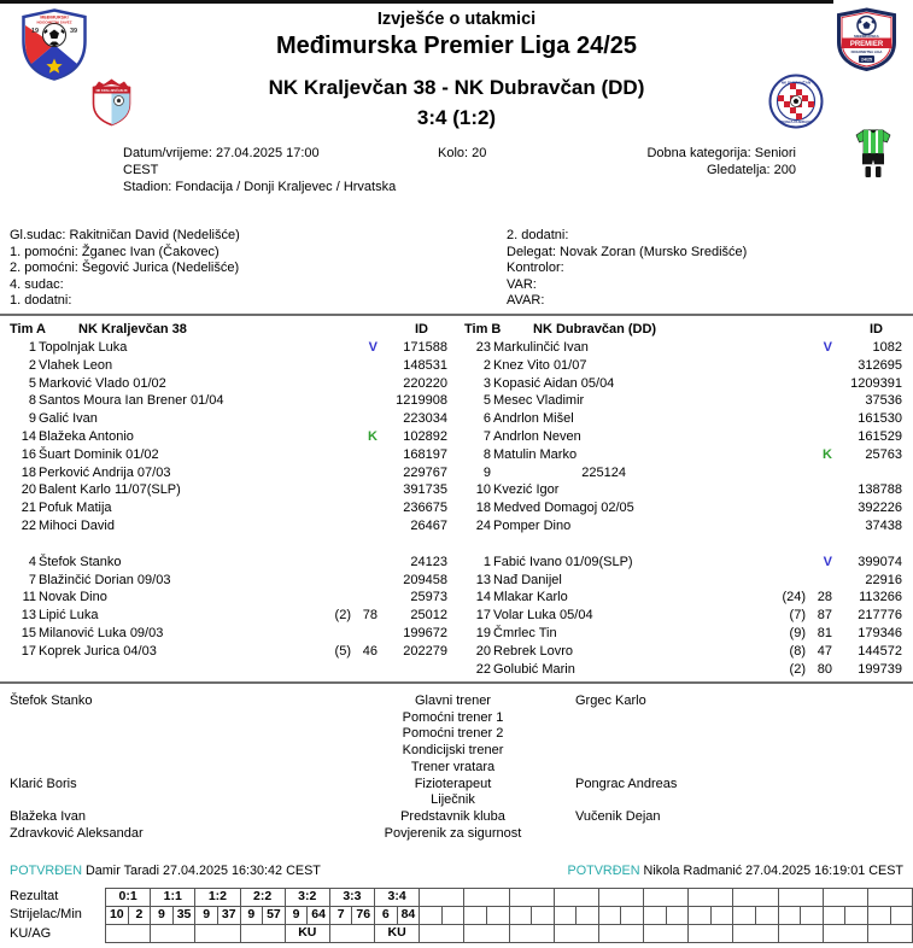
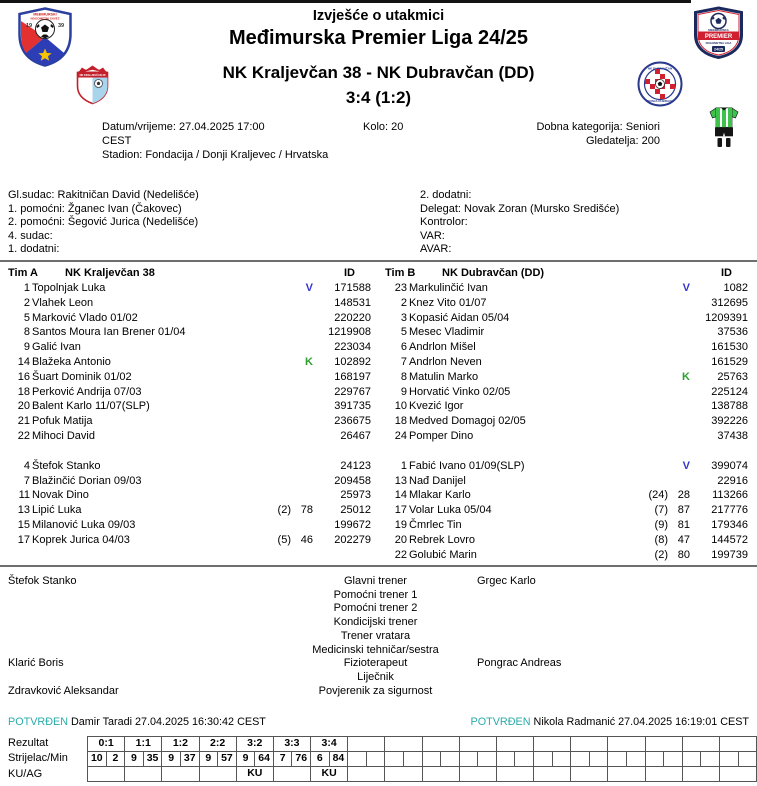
  Izvješće o utakmici
  Međimurska Premier Liga 24/25
  NK Kraljevčan 38 - NK Dubravčan (DD)
  3:4 (1:2)
  Datum/vrijeme: 27.04.2025 17:00
  CEST
  Stadion: Fondacija / Donji Kraljevec / Hrvatska
  Kolo: 20
  Dobna kategorija: Seniori
  Gledatelja: 200
  Gl.sudac: Rakitničan David (Nedelišće)
  1. pomoćni: Žganec Ivan (Čakovec)
  2. pomoćni: Šegović Jurica (Nedelišće)
  4. sudac:
  1. dodatni:
  2. dodatni:
  Delegat: Novak Zoran (Mursko Središće)
  Kontrolor:
  VAR:
  AVAR:
  Tim A
  NK Kraljevčan 38
  ID
  1
  Topolnjak Luka
  V
  171588
  2
  Vlahek Leon
  148531
  5
  Marković Vlado 01/02
  220220
  8
  Santos Moura Ian Brener 01/04
  1219908
  9
  Galić Ivan
  223034
  14
  Blažeka Antonio
  K
  102892
  16
  Šuart Dominik 01/02
  168197
  18
  Perković Andrija 07/03
  229767
  20
  Balent Karlo 11/07(SLP)
  391735
  21
  Pofuk Matija
  236675
  22
  Mihoci David
  26467
  4
  Štefok Stanko
  24123
  7
  Blažinčić Dorian 09/03
  209458
  11
  Novak Dino
  25973
  13
  Lipić Luka
  (2)
  78
  25012
  15
  Milanović Luka 09/03
  199672
  17
  Koprek Jurica 04/03
  (5)
  46
  202279
  Tim B
  NK Dubravčan (DD)
  ID
  23
  Markulinčić Ivan
  V
  1082
  2
  Knez Vito 01/07
  312695
  3
  Kopasić Aidan 05/04
  1209391
  5
  Mesec Vladimir
  37536
  6
  Andrlon Mišel
  161530
  7
  Andrlon Neven
  161529
  8
  Matulin Marko
  K
  25763
  9
+ Horvatić Vinko 02/05
  225124
  10
  Kvezić Igor
  138788
  18
  Medved Domagoj 02/05
  392226
  24
  Pomper Dino
  37438
  1
  Fabić Ivano 01/09(SLP)
  V
  399074
  13
  Nađ Danijel
  22916
  14
  Mlakar Karlo
  (24)
  28
  113266
  17
  Volar Luka 05/04
  (7)
  87
  217776
  19
  Čmrlec Tin
  (9)
  81
  179346
  20
  Rebrek Lovro
  (8)
  47
  144572
  22
  Golubić Marin
  (2)
  80
  199739
  Štefok Stanko
  Glavni trener
  Grgec Karlo
  Pomoćni trener 1
  Pomoćni trener 2
  Kondicijski trener
  Trener vratara
+ Medicinski tehničar/sestra
  Klarić Boris
  Fizioterapeut
  Pongrac Andreas
  Liječnik
- Blažeka Ivan
- Predstavnik kluba
- Vučenik Dejan
  Zdravković Aleksandar
  Povjerenik za sigurnost
  POTVRĐEN Damir Taradi 27.04.2025 16:30:42 CEST
  POTVRĐEN Nikola Radmanić 27.04.2025 16:19:01 CEST
  Rezultat
  Strijelac/Min
  KU/AG
  0:1
  1:1
  1:2
  2:2
  3:2
  3:3
  3:4
  10
  2
  9
  35
  9
  37
  9
  57
  9
  64
  7
  76
  6
  84
  KU
  KU
